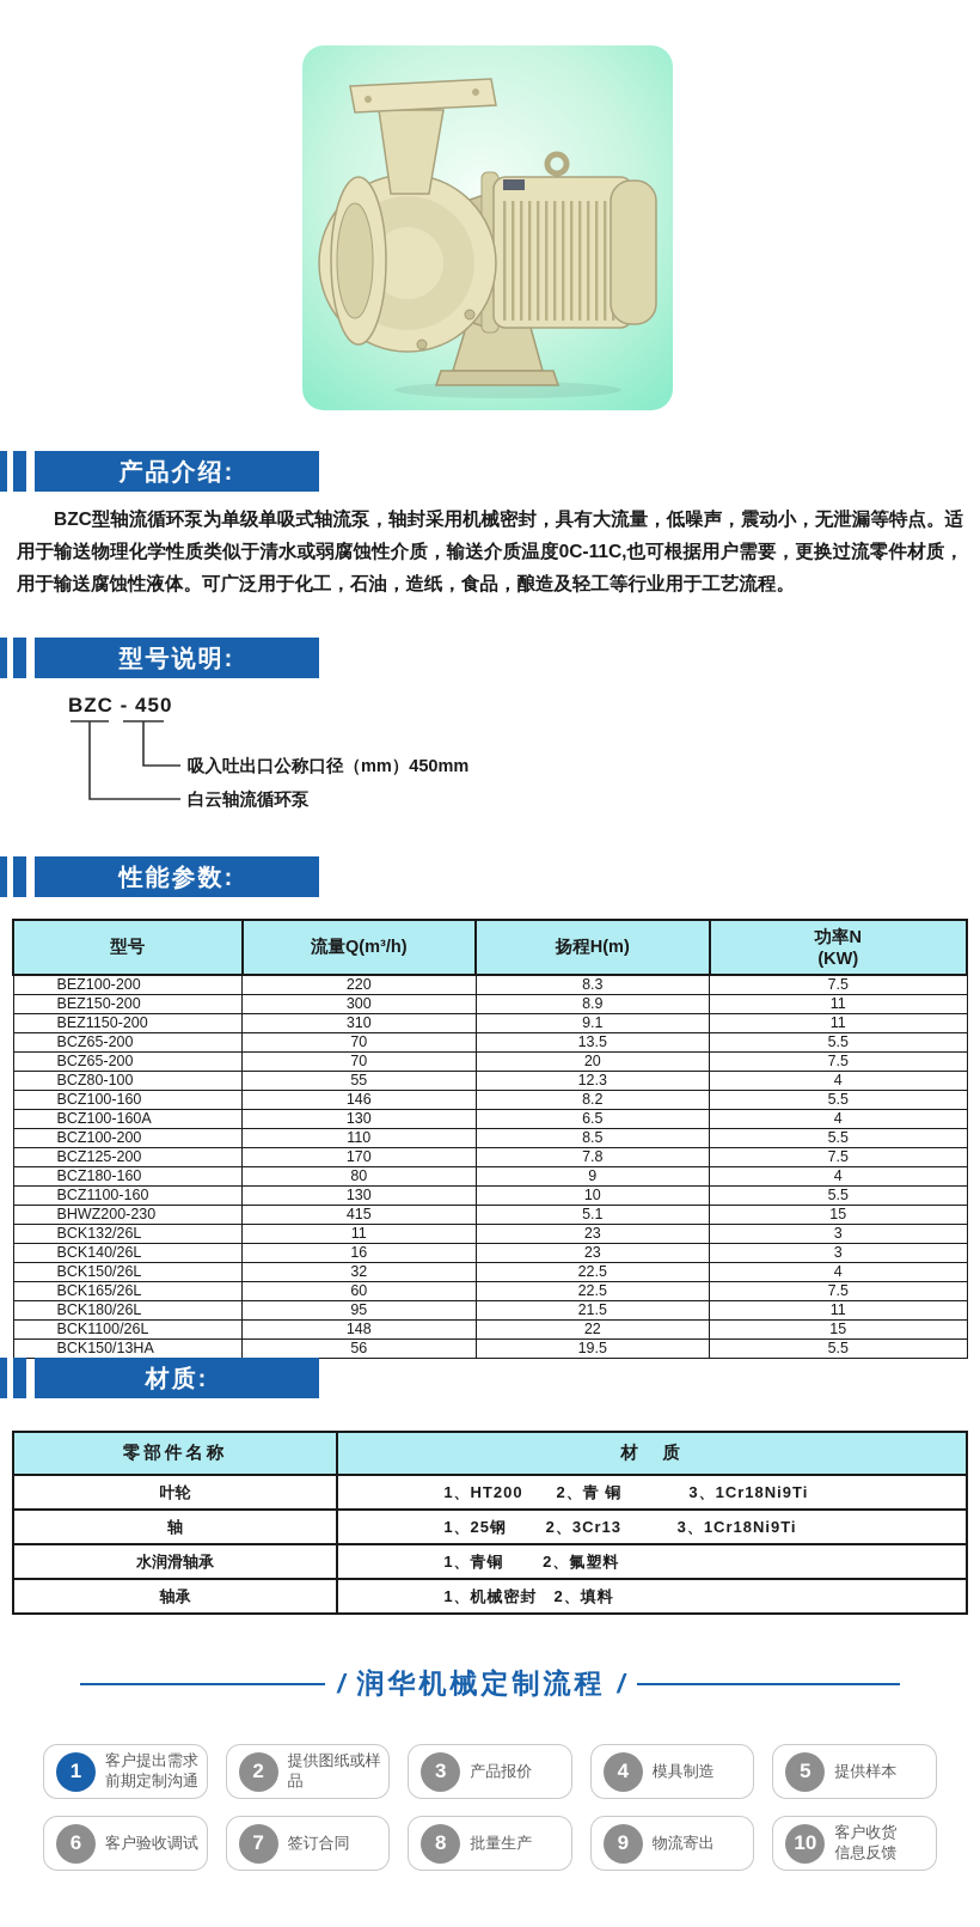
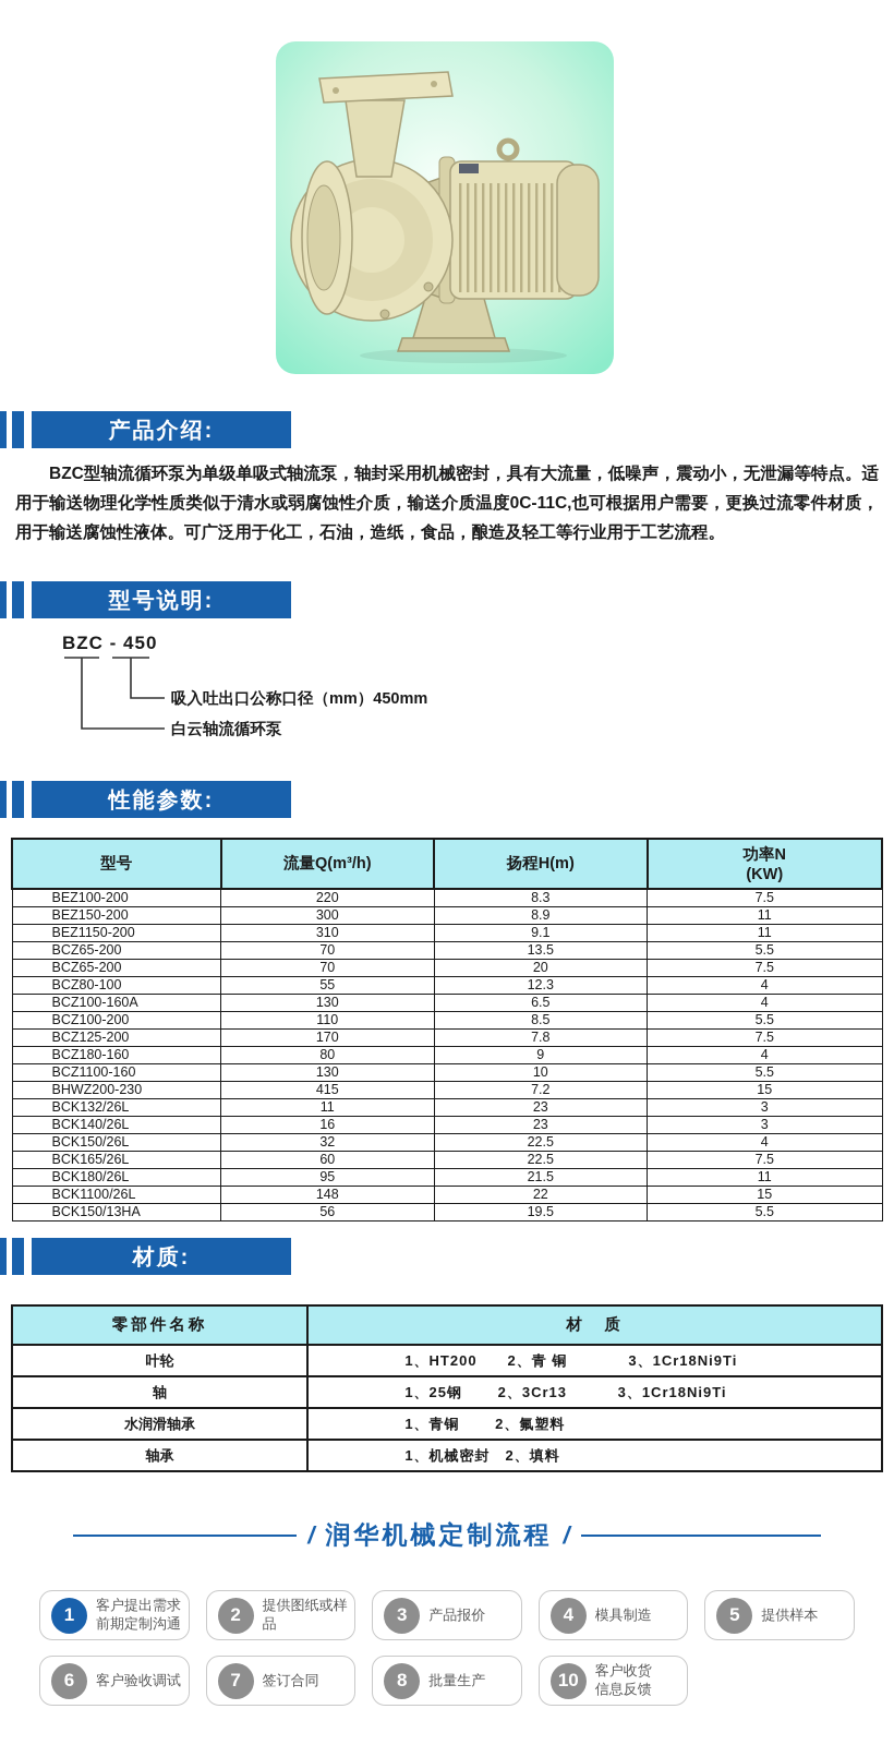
  产品介绍:
  BZC型轴流循环泵为单级单吸式轴流泵，轴封采用机械密封，具有大流量，低噪声，震动小，无泄漏等特点。适用于输送物理化学性质类似于清水或弱腐蚀性介质，输送介质温度0C-11C,也可根据用户需要，更换过流零件材质，用于输送腐蚀性液体。可广泛用于化工，石油，造纸，食品，酿造及轻工等行业用于工艺流程。
  型号说明:
  BZC - 450
  吸入吐出口公称口径（mm）450mm
  白云轴流循环泵
  性能参数:
  型号	流量Q(m³/h)	扬程H(m)	功率N (KW)
  BEZ100-200	220	8.3	7.5
  BEZ150-200	300	8.9	11
  BEZ1150-200	310	9.1	11
  BCZ65-200	70	13.5	5.5
  BCZ65-200	70	20	7.5
  BCZ80-100	55	12.3	4
- BCZ100-160	146	8.2	5.5
  BCZ100-160A	130	6.5	4
  BCZ100-200	110	8.5	5.5
  BCZ125-200	170	7.8	7.5
  BCZ180-160	80	9	4
  BCZ1100-160	130	10	5.5
- BHWZ200-230	415	5.1	15
+ BHWZ200-230	415	7.2	15
  BCK132/26L	11	23	3
  BCK140/26L	16	23	3
  BCK150/26L	32	22.5	4
  BCK165/26L	60	22.5	7.5
  BCK180/26L	95	21.5	11
  BCK1100/26L	148	22	15
  BCK150/13HA	56	19.5	5.5
  材质:
  零部件名称	材 质
  叶轮	1、HT200 2、青 铜 3、1Cr18Ni9Ti
  轴	1、25钢 2、3Cr13 3、1Cr18Ni9Ti
  水润滑轴承	1、青铜 2、氟塑料
  轴承	1、机械密封 2、填料
  /
  润华机械定制流程
  /
  1
  客户提出需求
  前期定制沟通
  2
  提供图纸或样
  品
  3
  产品报价
  4
  模具制造
  5
  提供样本
  6
  客户验收调试
  7
  签订合同
  8
  批量生产
- 9
- 物流寄出
  10
  客户收货
  信息反馈
